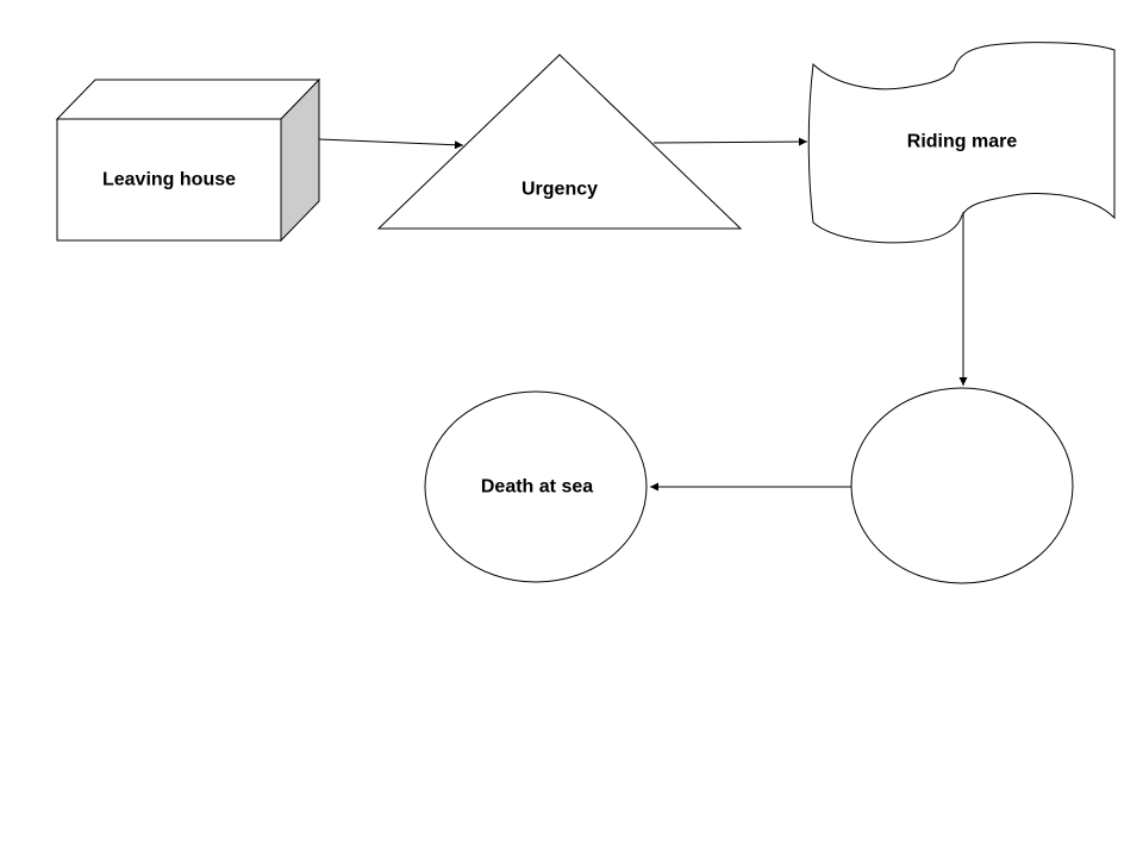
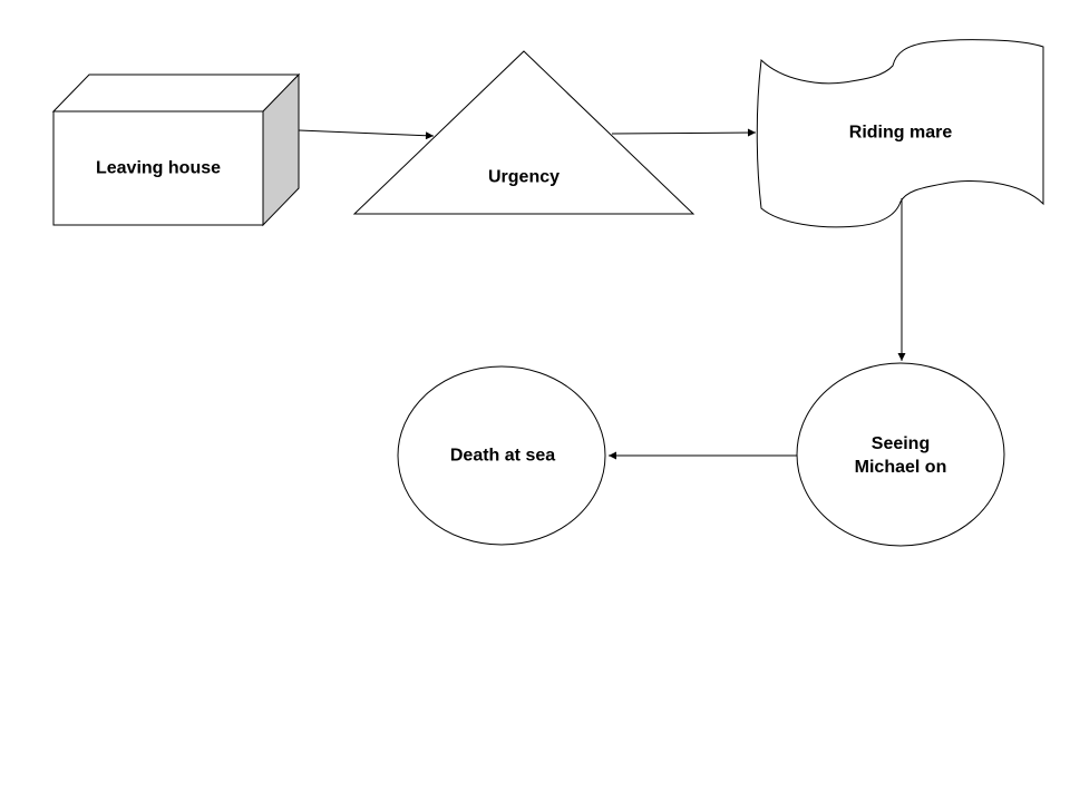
  Leaving house
  Urgency
  Riding mare
+ Seeing
+ Michael on
  Death at sea
